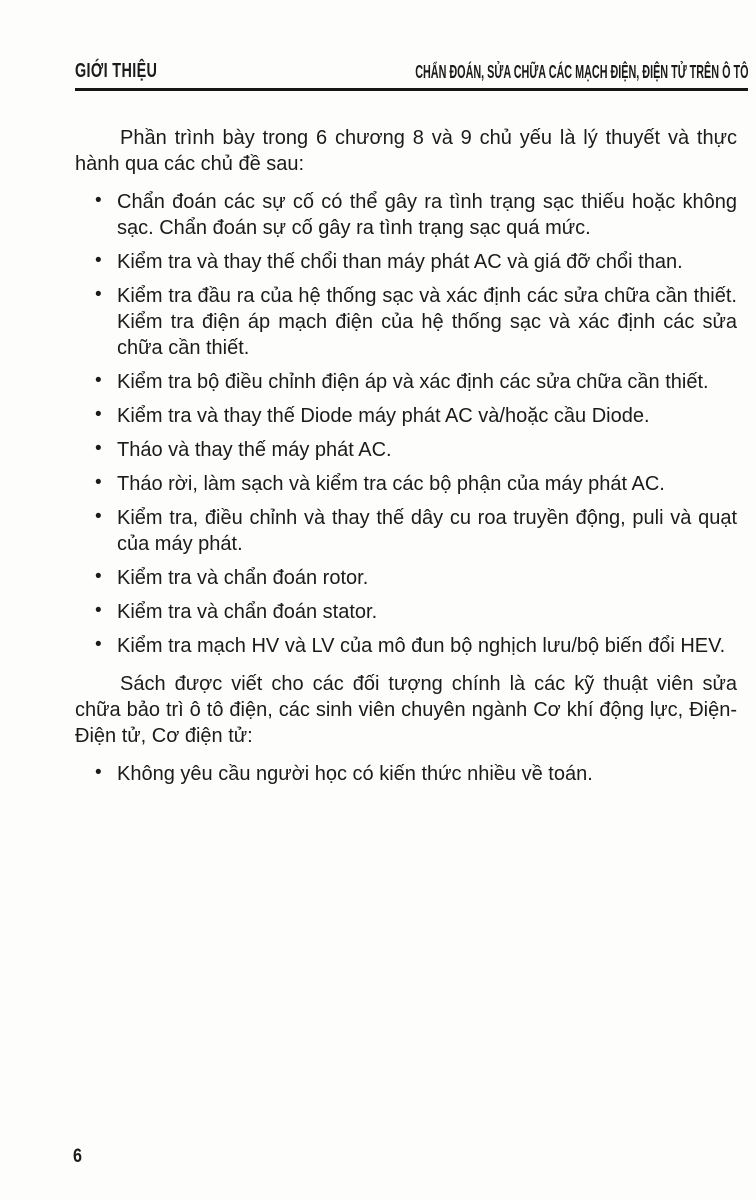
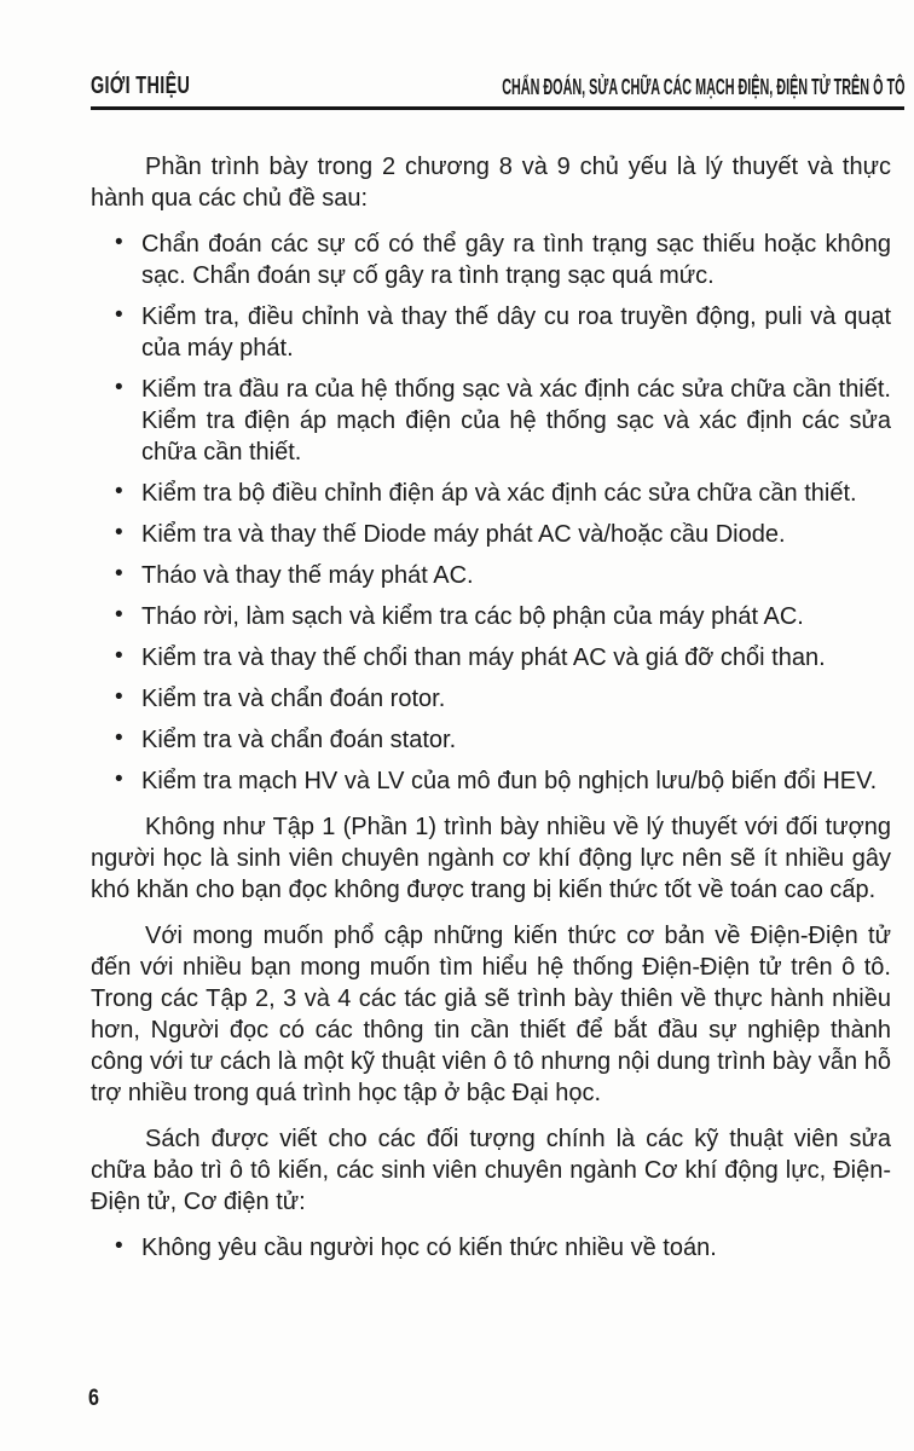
  GIỚI THIỆU
  CHẨN ĐOÁN, SỬA CHỮA CÁC MẠCH ĐIỆN, ĐIỆN TỬ TRÊN Ô TÔ
- Phần trình bày trong 6 chương 8 và 9 chủ yếu là lý thuyết và thực hành qua các chủ đề sau:
+ Phần trình bày trong 2 chương 8 và 9 chủ yếu là lý thuyết và thực hành qua các chủ đề sau:
  •
  Chẩn đoán các sự cố có thể gây ra tình trạng sạc thiếu hoặc không sạc. Chẩn đoán sự cố gây ra tình trạng sạc quá mức.
  •
- Kiểm tra và thay thế chổi than máy phát AC và giá đỡ chổi than.
+ Kiểm tra, điều chỉnh và thay thế dây cu roa truyền động, puli và quạt của máy phát.
  •
  Kiểm tra đầu ra của hệ thống sạc và xác định các sửa chữa cần thiết. Kiểm tra điện áp mạch điện của hệ thống sạc và xác định các sửa chữa cần thiết.
  •
  Kiểm tra bộ điều chỉnh điện áp và xác định các sửa chữa cần thiết.
  •
  Kiểm tra và thay thế Diode máy phát AC và/hoặc cầu Diode.
  •
  Tháo và thay thế máy phát AC.
  •
  Tháo rời, làm sạch và kiểm tra các bộ phận của máy phát AC.
  •
- Kiểm tra, điều chỉnh và thay thế dây cu roa truyền động, puli và quạt của máy phát.
+ Kiểm tra và thay thế chổi than máy phát AC và giá đỡ chổi than.
  •
  Kiểm tra và chẩn đoán rotor.
  •
  Kiểm tra và chẩn đoán stator.
  •
  Kiểm tra mạch HV và LV của mô đun bộ nghịch lưu/bộ biến đổi HEV.
+ Không như Tập 1 (Phần 1) trình bày nhiều về lý thuyết với đối tượng người học là sinh viên chuyên ngành cơ khí động lực nên sẽ ít nhiều gây khó khăn cho bạn đọc không được trang bị kiến thức tốt về toán cao cấp.
+ Với mong muốn phổ cập những kiến thức cơ bản về Điện-Điện tử đến với nhiều bạn mong muốn tìm hiểu hệ thống Điện-Điện tử trên ô tô. Trong các Tập 2, 3 và 4 các tác giả sẽ trình bày thiên về thực hành nhiều hơn, Người đọc có các thông tin cần thiết để bắt đầu sự nghiệp thành công với tư cách là một kỹ thuật viên ô tô nhưng nội dung trình bày vẫn hỗ trợ nhiều trong quá trình học tập ở bậc Đại học.
- Sách được viết cho các đối tượng chính là các kỹ thuật viên sửa chữa bảo trì ô tô điện, các sinh viên chuyên ngành Cơ khí động lực, Điện-Điện tử, Cơ điện tử:
+ Sách được viết cho các đối tượng chính là các kỹ thuật viên sửa chữa bảo trì ô tô kiến, các sinh viên chuyên ngành Cơ khí động lực, Điện-Điện tử, Cơ điện tử:
  •
  Không yêu cầu người học có kiến thức nhiều về toán.
  6
